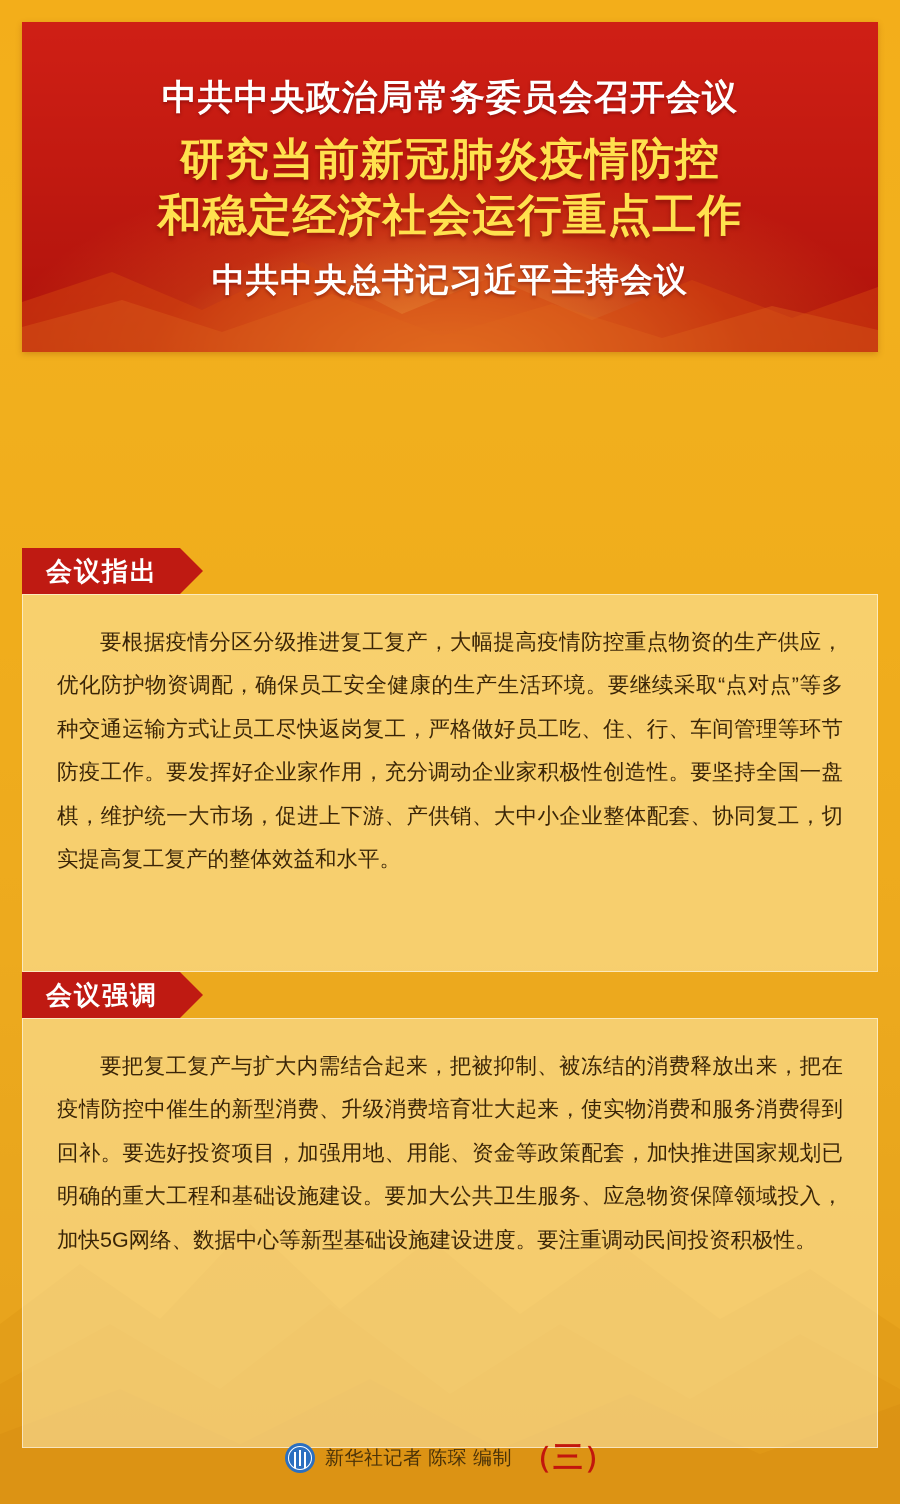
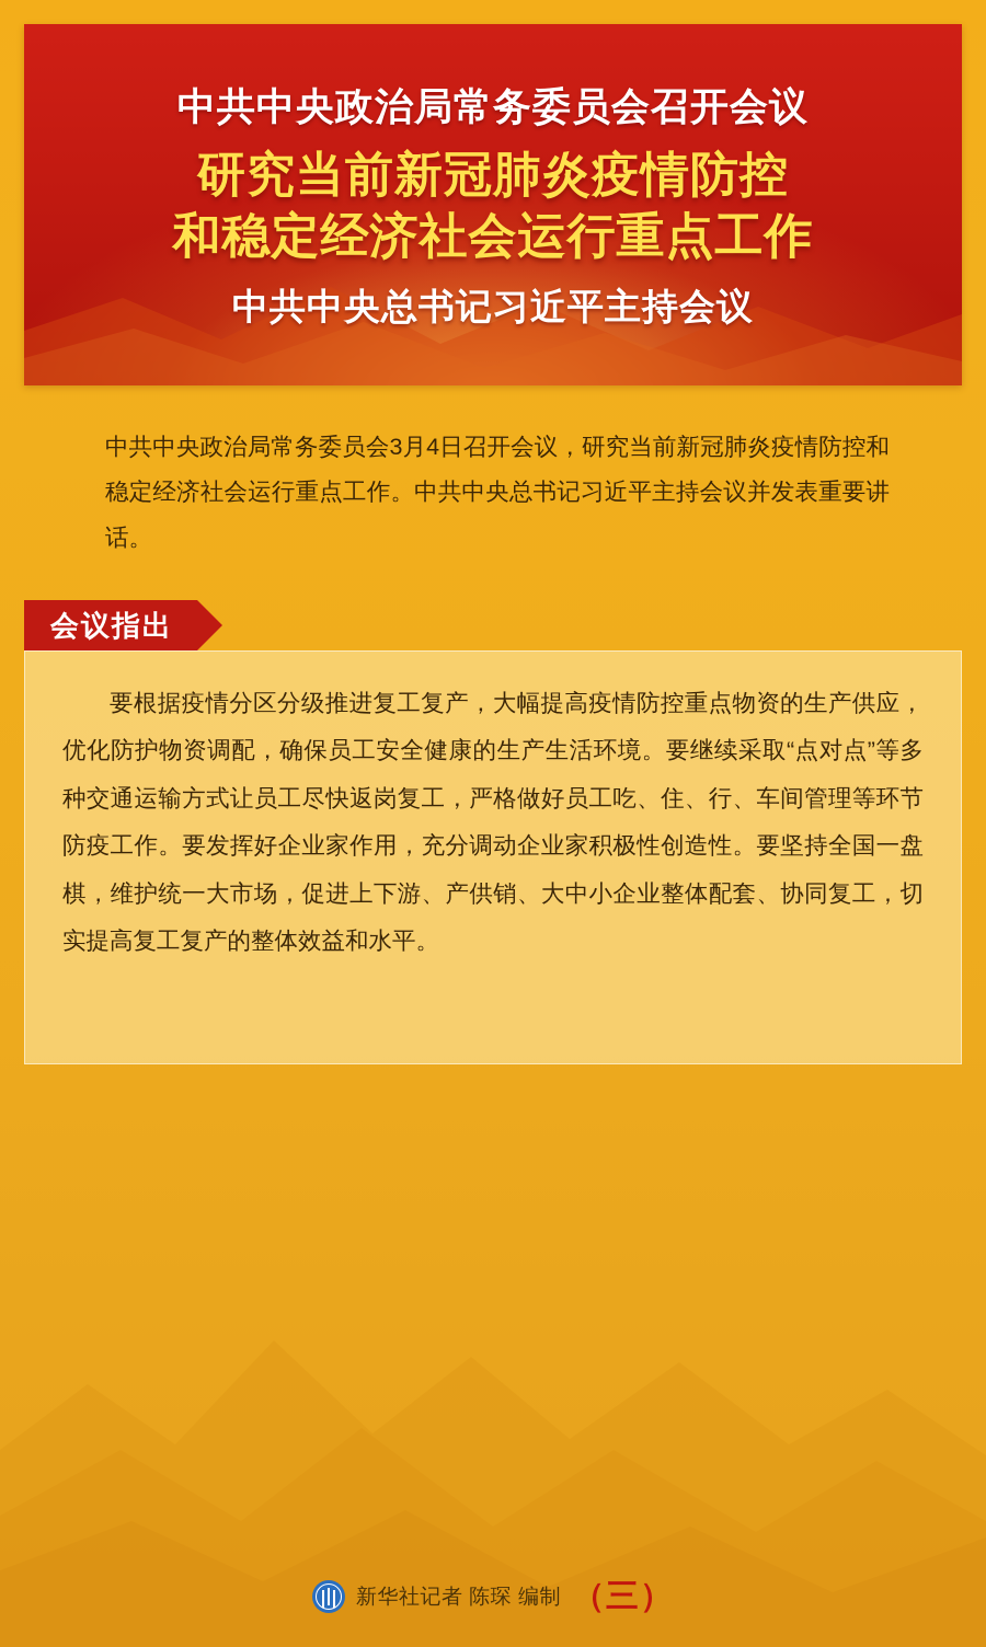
  中共中央政治局常务委员会召开会议
  研究当前新冠肺炎疫情防控
  和稳定经济社会运行重点工作
  中共中央总书记习近平主持会议
+ 中共中央政治局常务委员会3月4日召开会议，研究当前新冠肺炎疫情防控和稳定经济社会运行重点工作。中共中央总书记习近平主持会议并发表重要讲话。
  会议指出
  要根据疫情分区分级推进复工复产，大幅提高疫情防控重点物资的生产供应，优化防护物资调配，确保员工安全健康的生产生活环境。要继续采取“点对点”等多种交通运输方式让员工尽快返岗复工，严格做好员工吃、住、行、车间管理等环节防疫工作。要发挥好企业家作用，充分调动企业家积极性创造性。要坚持全国一盘棋，维护统一大市场，促进上下游、产供销、大中小企业整体配套、协同复工，切实提高复工复产的整体效益和水平。
- 会议强调
- 要把复工复产与扩大内需结合起来，把被抑制、被冻结的消费释放出来，把在疫情防控中催生的新型消费、升级消费培育壮大起来，使实物消费和服务消费得到回补。要选好投资项目，加强用地、用能、资金等政策配套，加快推进国家规划已明确的重大工程和基础设施建设。要加大公共卫生服务、应急物资保障领域投入，加快5G网络、数据中心等新型基础设施建设进度。要注重调动民间投资积极性。
  新华社记者 陈琛 编制
  （三）
